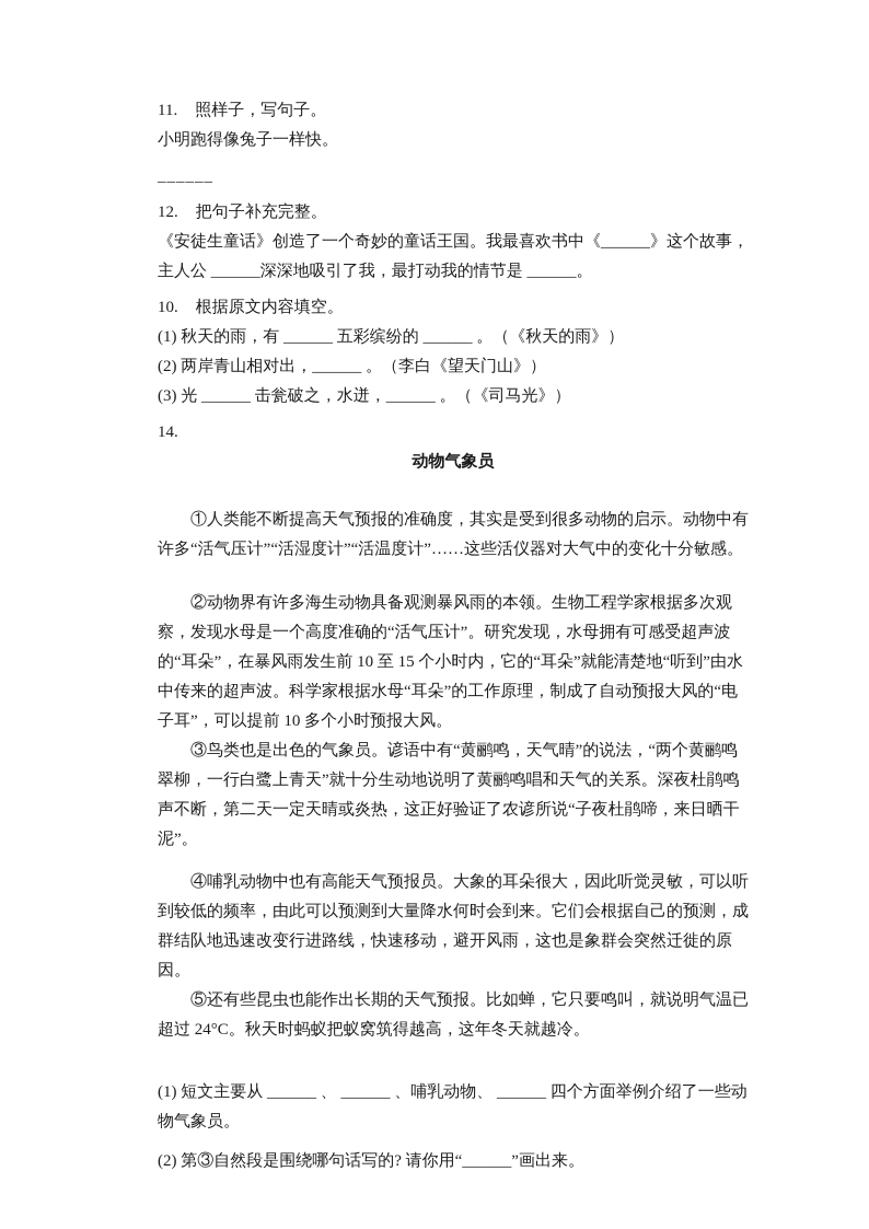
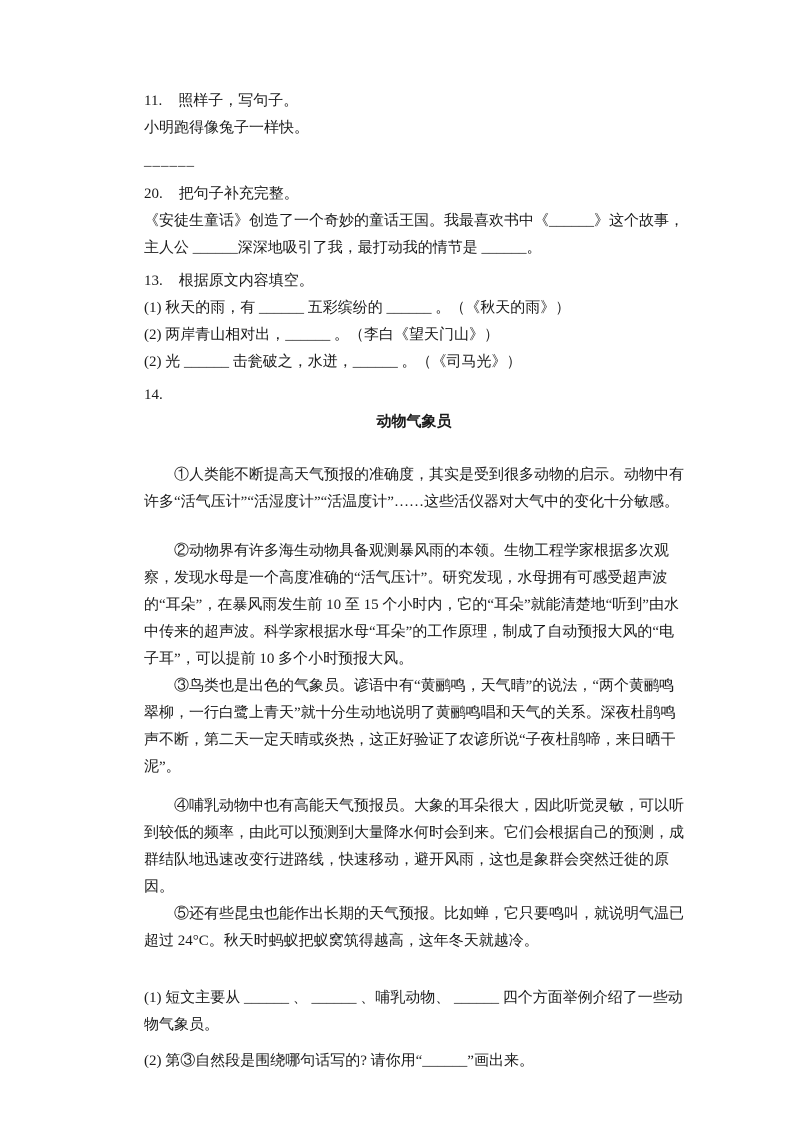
  11. 照样子，写句子。
  小明跑得像兔子一样快。
  ______
- 12. 把句子补充完整。
+ 20. 把句子补充完整。
  《安徒生童话》创造了一个奇妙的童话王国。我最喜欢书中《______》这个故事，主人公 ______深深地吸引了我，最打动我的情节是 ______。
- 10. 根据原文内容填空。
+ 13. 根据原文内容填空。
  (1) 秋天的雨，有 ______ 五彩缤纷的 ______ 。（《秋天的雨》）
  (2) 两岸青山相对出，______ 。（李白《望天门山》）
- (3) 光 ______ 击瓮破之，水迸，______ 。（《司马光》）
+ (2) 光 ______ 击瓮破之，水迸，______ 。（《司马光》）
  14.
  动物气象员
  ①人类能不断提高天气预报的准确度，其实是受到很多动物的启示。动物中有许多“活气压计”“活湿度计”“活温度计”……这些活仪器对大气中的变化十分敏感。
  ②动物界有许多海生动物具备观测暴风雨的本领。生物工程学家根据多次观察，发现水母是一个高度准确的“活气压计”。研究发现，水母拥有可感受超声波的“耳朵”，在暴风雨发生前 10 至 15 个小时内，它的“耳朵”就能清楚地“听到”由水中传来的超声波。科学家根据水母“耳朵”的工作原理，制成了自动预报大风的“电子耳”，可以提前 10 多个小时预报大风。
  ③鸟类也是出色的气象员。谚语中有“黄鹂鸣，天气晴”的说法，“两个黄鹂鸣翠柳，一行白鹭上青天”就十分生动地说明了黄鹂鸣唱和天气的关系。深夜杜鹃鸣声不断，第二天一定天晴或炎热，这正好验证了农谚所说“子夜杜鹃啼，来日晒干泥”。
  ④哺乳动物中也有高能天气预报员。大象的耳朵很大，因此听觉灵敏，可以听到较低的频率，由此可以预测到大量降水何时会到来。它们会根据自己的预测，成群结队地迅速改变行进路线，快速移动，避开风雨，这也是象群会突然迁徙的原因。
  ⑤还有些昆虫也能作出长期的天气预报。比如蝉，它只要鸣叫，就说明气温已超过 24°C。秋天时蚂蚁把蚁窝筑得越高，这年冬天就越冷。
  (1) 短文主要从 ______ 、 ______ 、哺乳动物、 ______ 四个方面举例介绍了一些动物气象员。
  (2) 第③自然段是围绕哪句话写的? 请你用“______”画出来。
